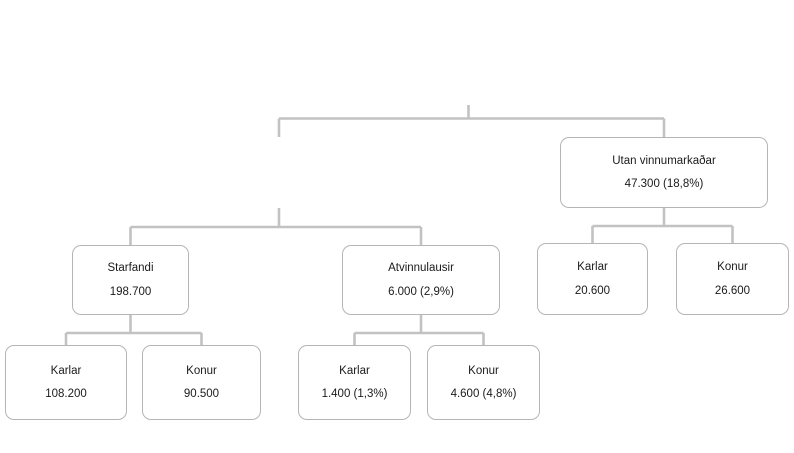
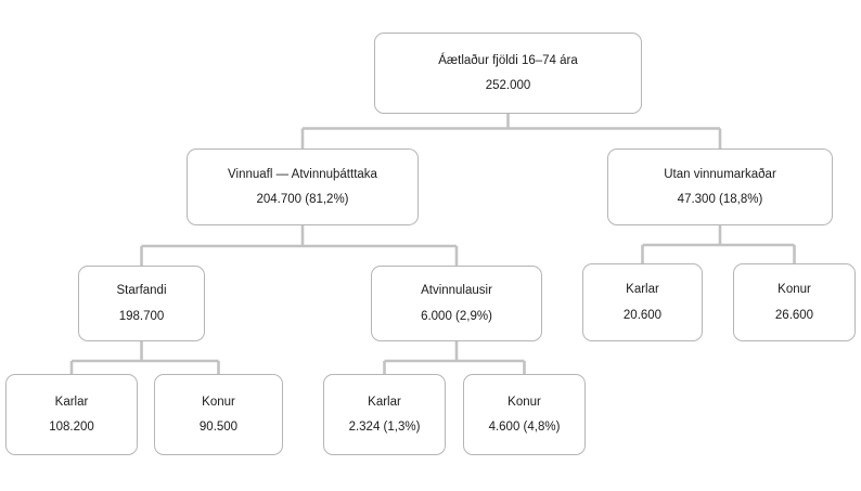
+ Áætlaður fjöldi 16–74 ára
+ 252.000
+ Vinnuafl — Atvinnuþátttaka
+ 204.700 (81,2%)
  Utan vinnumarkaðar
  47.300 (18,8%)
  Starfandi
  198.700
  Atvinnulausir
  6.000 (2,9%)
  Karlar
  20.600
  Konur
  26.600
  Karlar
  108.200
  Konur
  90.500
  Karlar
- 1.400 (1,3%)
+ 2.324 (1,3%)
  Konur
  4.600 (4,8%)
